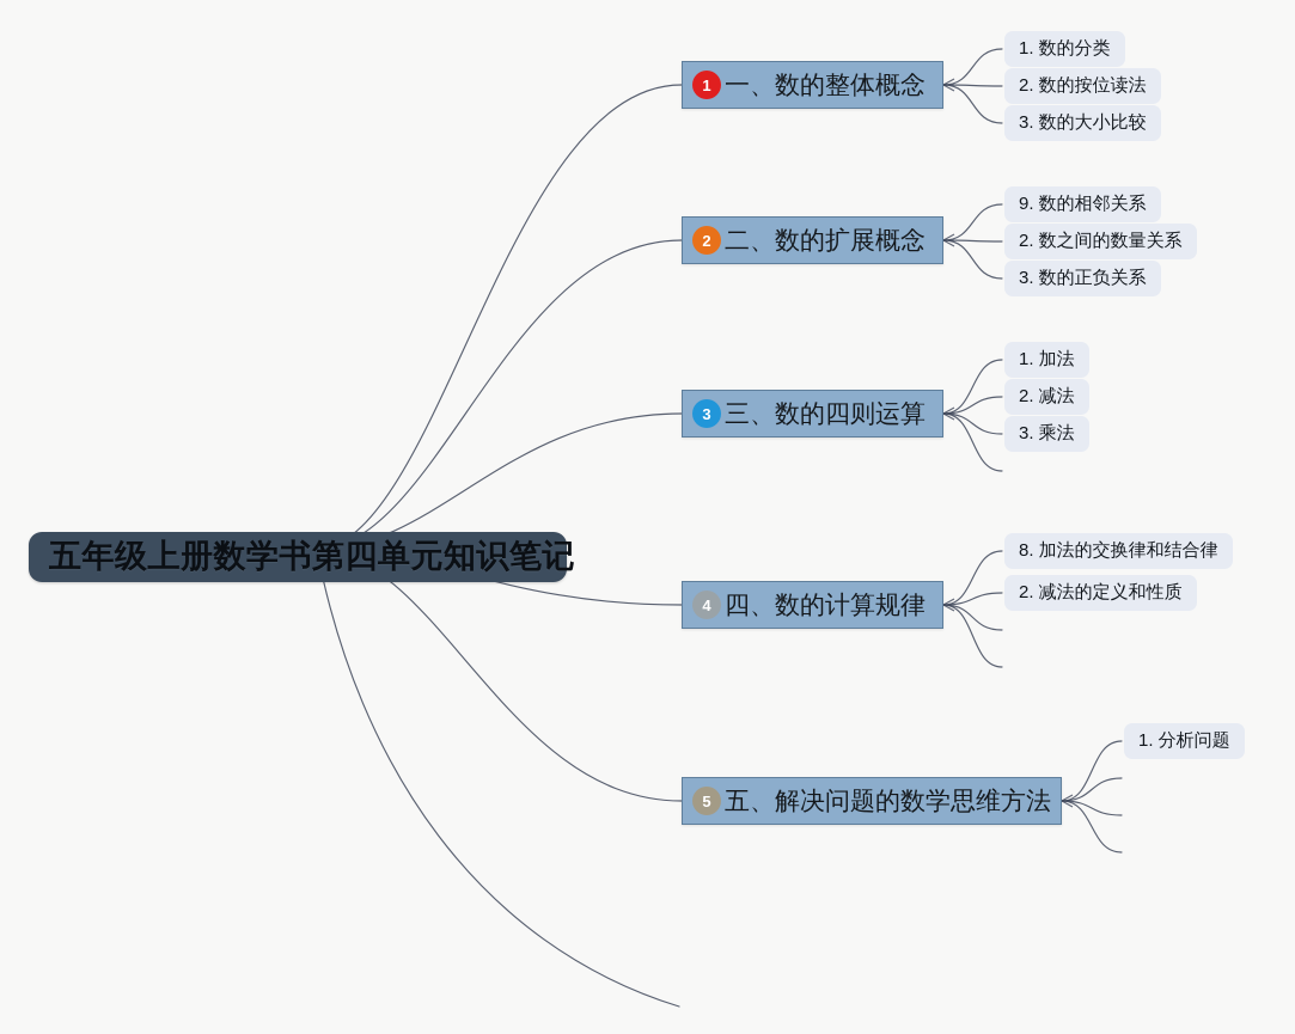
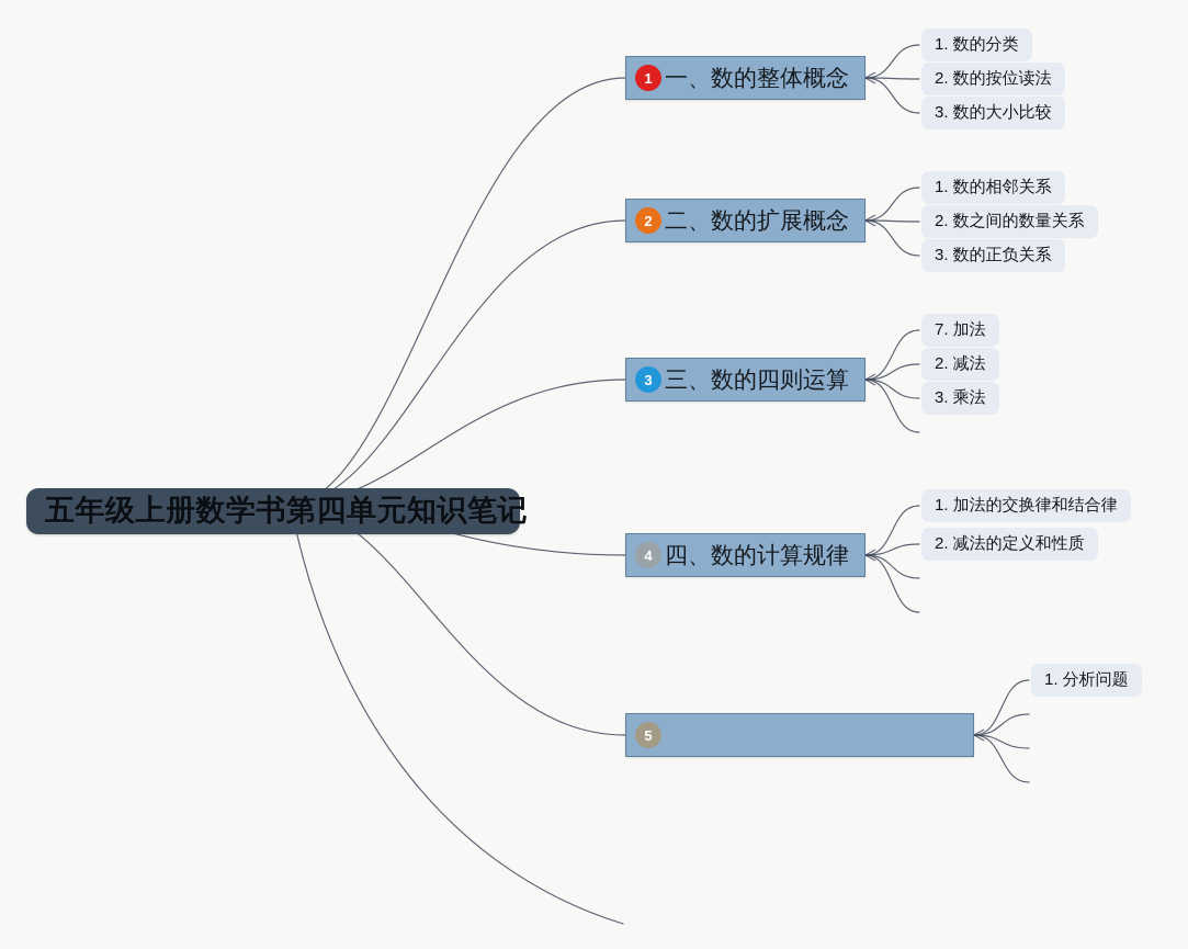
  五年级上册数学书第四单元知识笔记
  1
  一、数的整体概念
  1. 数的分类
  2. 数的按位读法
  3. 数的大小比较
  2
  二、数的扩展概念
- 9. 数的相邻关系
+ 1. 数的相邻关系
  2. 数之间的数量关系
  3. 数的正负关系
  3
  三、数的四则运算
- 1. 加法
+ 7. 加法
  2. 减法
  3. 乘法
  4
  四、数的计算规律
- 8. 加法的交换律和结合律
+ 1. 加法的交换律和结合律
  2. 减法的定义和性质
  5
- 五、解决问题的数学思维方法
  1. 分析问题
